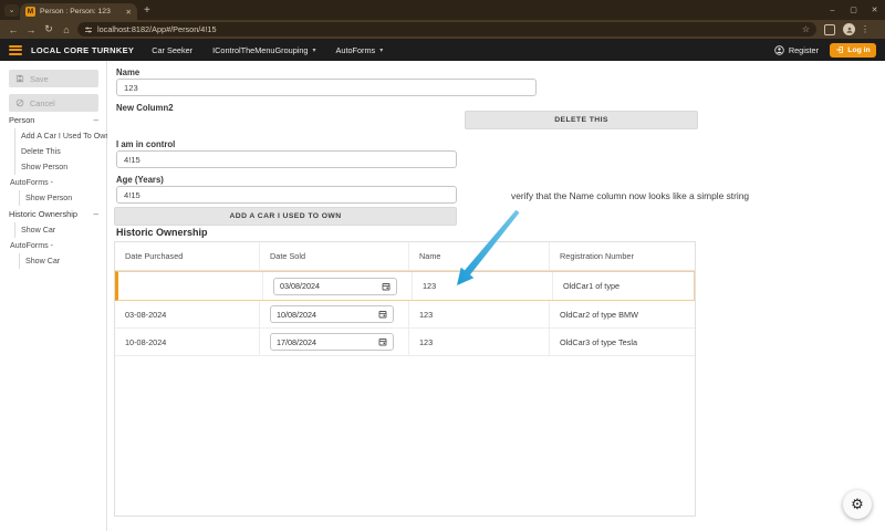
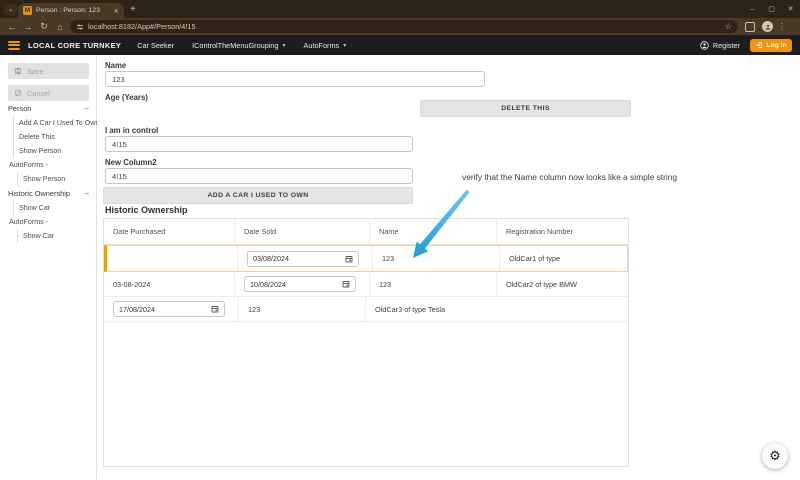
  +
  ←
  →
  ↻
  ⌂
  localhost:8182/App#/Person/4!15
  ☆
  ⋮
  LOCAL CORE TURNKEY
  Car Seeker
  IControlTheMenuGrouping
  AutoForms
  Register
  Save
  Cancel
  Person
  –
  Add A Car I Used To Ow
  Delete This
  Show Person
  AutoForms -
  Show Person
  Historic Ownership
  –
  Show Car
  AutoForms -
  Show Car
  Name
  123
- New Column2
+ Age (Years)
  I am in control
  4!15
- Age (Years)
+ New Column2
  4!15
  Historic Ownership
  Date Purchased
  Date Sold
  Name
  Registration Number
  03/08/2024
  123
  OldCar1 of type
  03-08-2024
  10/08/2024
  123
  OldCar2 of type BMW
- 10-08-2024
  17/08/2024
  123
  OldCar3 of type Tesla
  verify that the Name column now looks like a simple string
  ⚙
